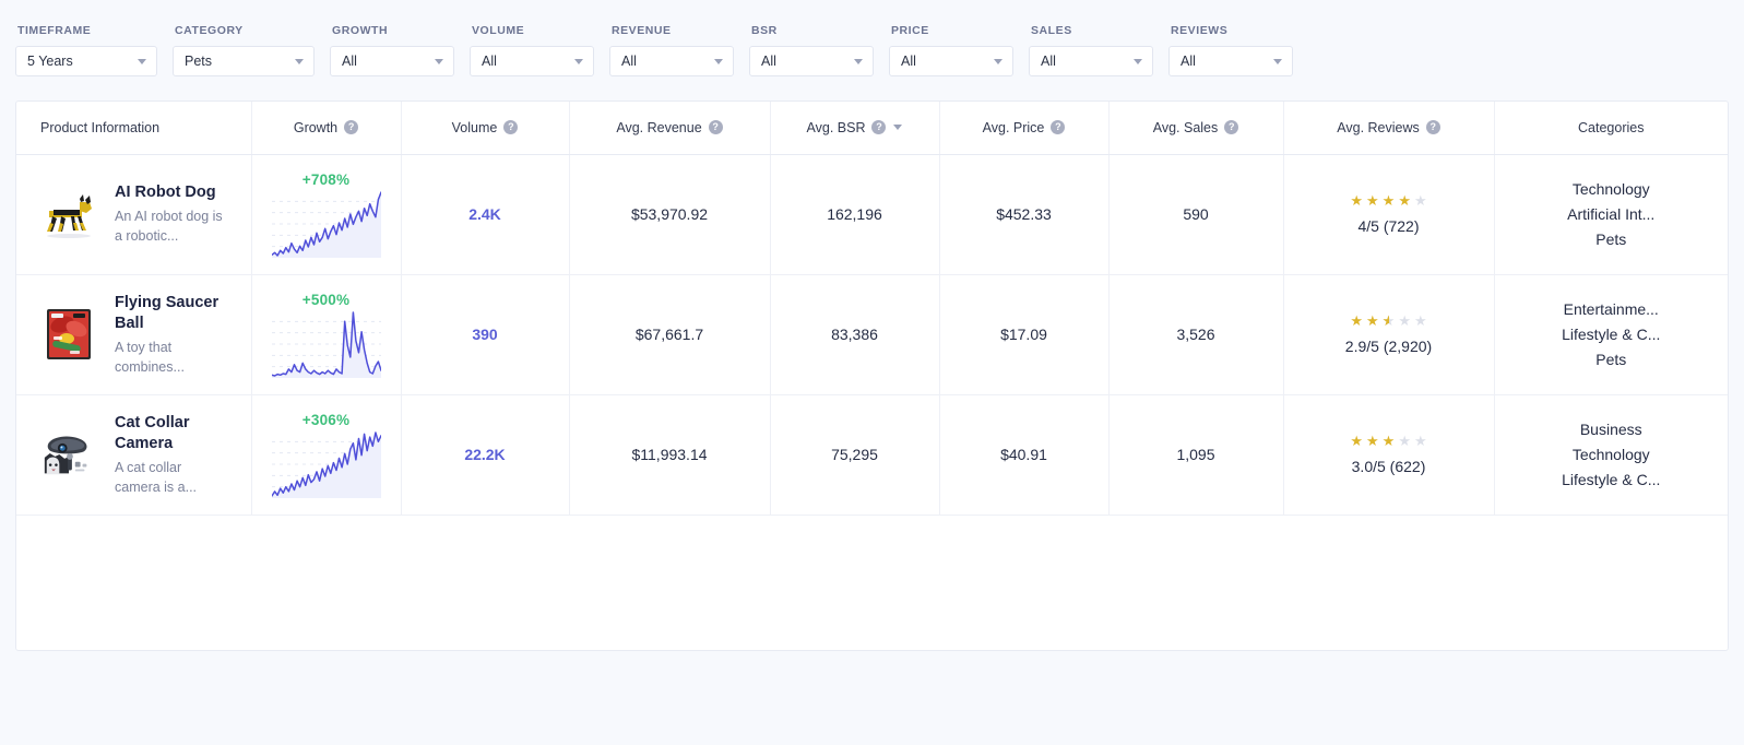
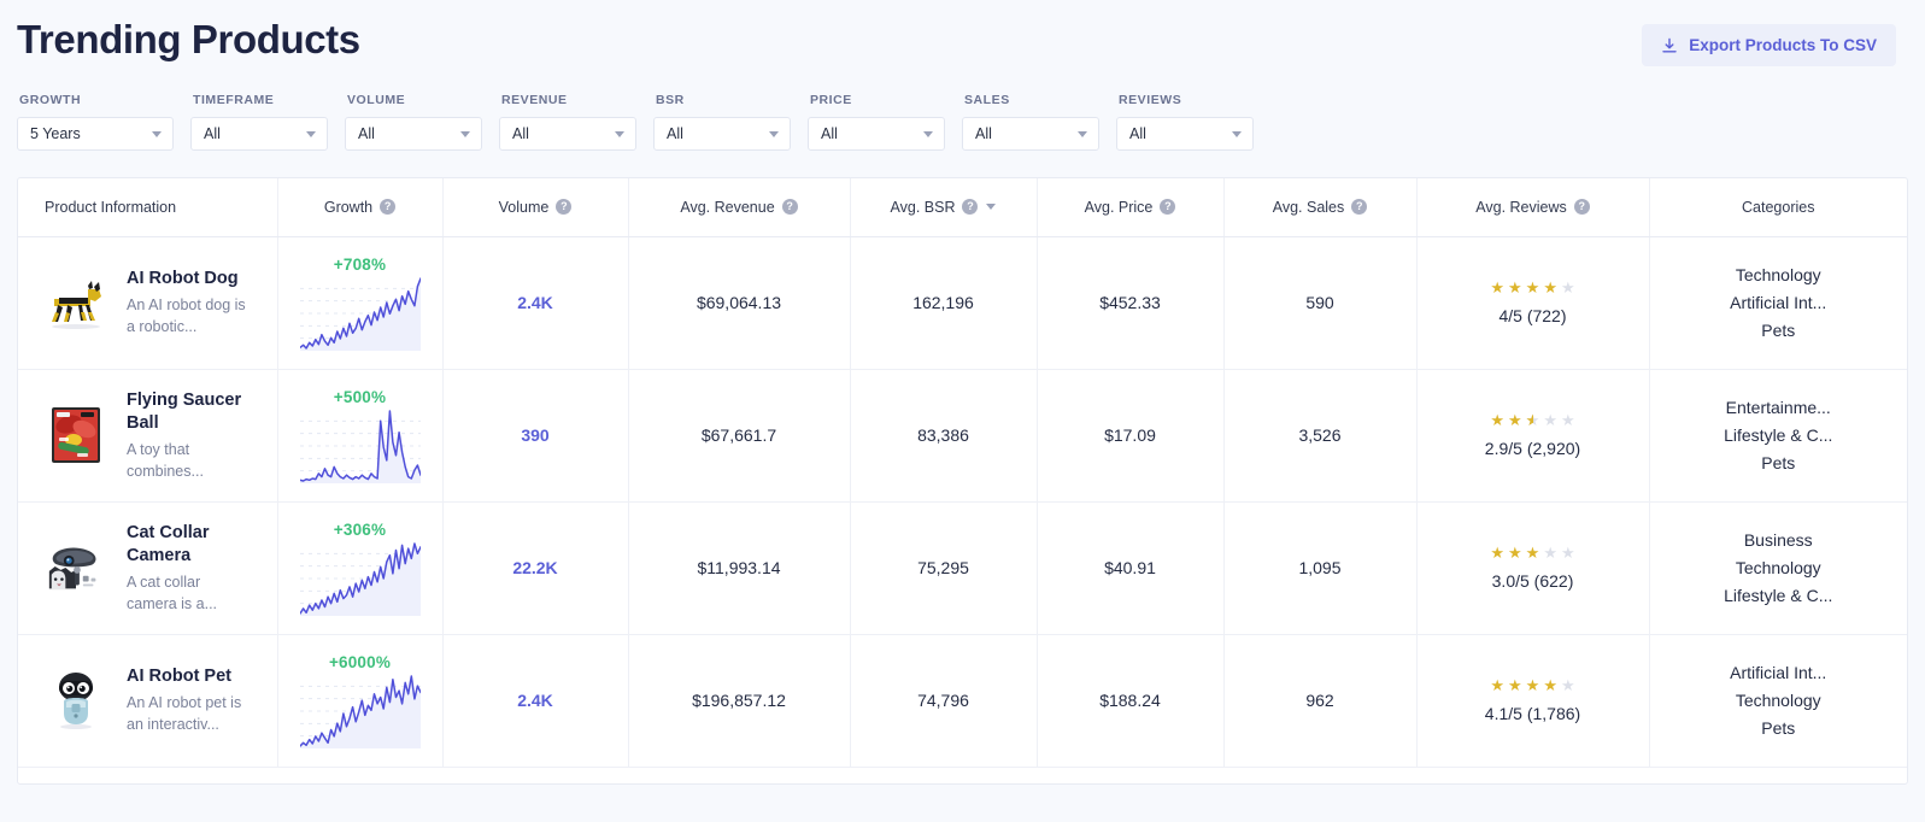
+ Trending Products
+ Export Products To CSV
- TIMEFRAME
+ GROWTH
  5 Years
- CATEGORY
- Pets
- GROWTH
+ TIMEFRAME
  All
  VOLUME
  All
  REVENUE
  All
  BSR
  All
  PRICE
  All
  SALES
  All
  REVIEWS
  All
  Product Information	Growth ?	Volume ?	Avg. Revenue ?	Avg. BSR ?	Avg. Price ?	Avg. Sales ?	Avg. Reviews ?	Categories
- AI Robot DogAn AI robot dog is a robotic...	+708%	2.4K	$53,970.92	162,196	$452.33	590	★ ★ ★ ★ ★4/5 (722)	TechnologyArtificial Int...Pets
+ AI Robot DogAn AI robot dog is a robotic...	+708%	2.4K	$69,064.13	162,196	$452.33	590	★ ★ ★ ★ ★4/5 (722)	TechnologyArtificial Int...Pets
  Flying Saucer BallA toy that combines...	+500%	390	$67,661.7	83,386	$17.09	3,526	★ ★ ★ ★ ★2.9/5 (2,920)	Entertainme...Lifestyle & C...Pets
  Cat Collar CameraA cat collar camera is a...	+306%	22.2K	$11,993.14	75,295	$40.91	1,095	★ ★ ★ ★ ★3.0/5 (622)	BusinessTechnologyLifestyle & C...
+ AI Robot PetAn AI robot pet is an interactiv...	+6000%	2.4K	$196,857.12	74,796	$188.24	962	★ ★ ★ ★ ★4.1/5 (1,786)	Artificial Int...TechnologyPets
